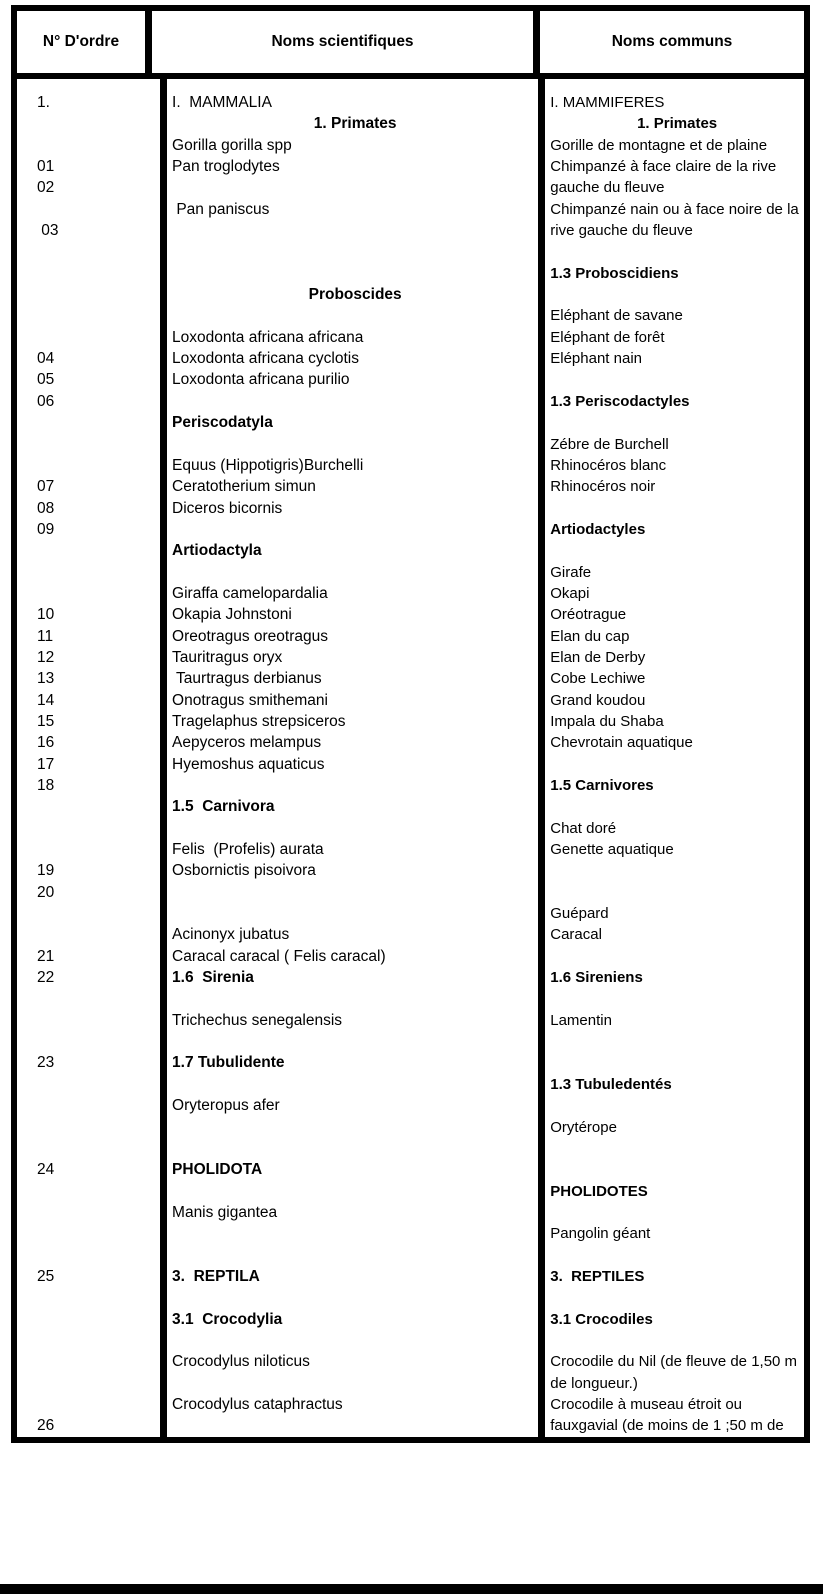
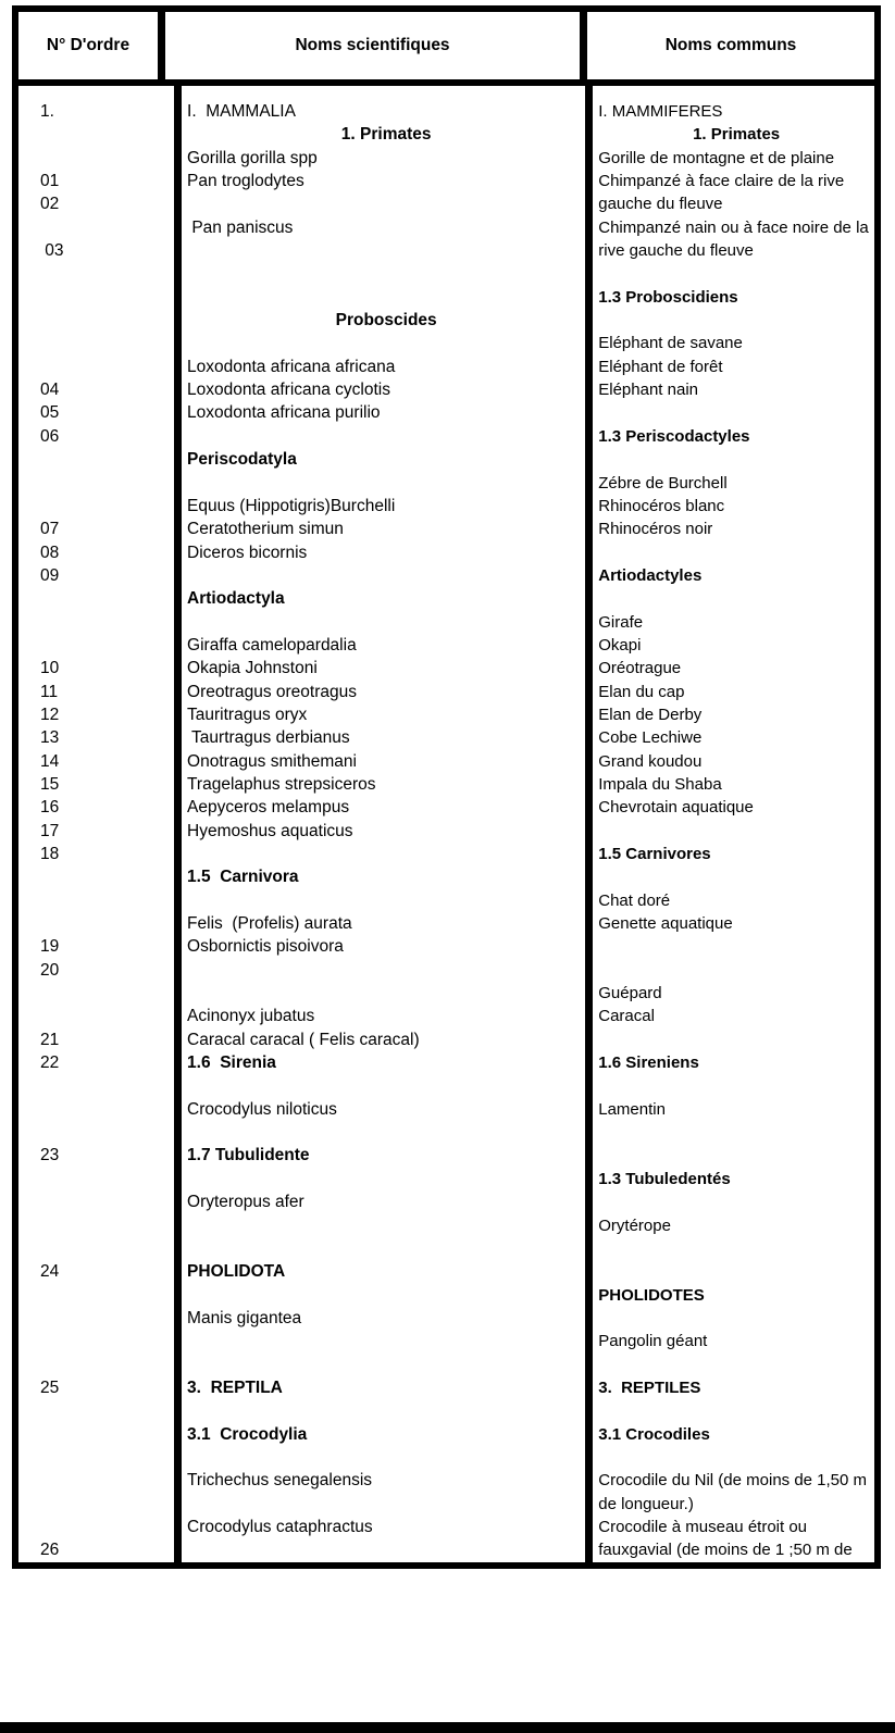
  N° D'ordre
  Noms scientifiques
  Noms communs
  1.
  01
  02
  03
  04
  05
  06
  07
  08
  09
  10
  11
  12
  13
  14
  15
  16
  17
  18
  19
  20
  21
  22
  23
  24
  25
  26
  I. MAMMALIA
  1. Primates
  Gorilla gorilla spp
  Pan troglodytes
  Pan paniscus
  Proboscides
  Loxodonta africana africana
  Loxodonta africana cyclotis
  Loxodonta africana purilio
  Periscodatyla
  Equus (Hippotigris)Burchelli
  Ceratotherium simun
  Diceros bicornis
  Artiodactyla
  Giraffa camelopardalia
  Okapia Johnstoni
  Oreotragus oreotragus
  Tauritragus oryx
  Taurtragus derbianus
  Onotragus smithemani
  Tragelaphus strepsiceros
  Aepyceros melampus
  Hyemoshus aquaticus
  1.5 Carnivora
  Felis (Profelis) aurata
  Osbornictis pisoivora
  Acinonyx jubatus
  Caracal caracal ( Felis caracal)
  1.6 Sirenia
- Trichechus senegalensis
+ Crocodylus niloticus
  1.7 Tubulidente
  Oryteropus afer
  PHOLIDOTA
  Manis gigantea
  3. REPTILA
  3.1 Crocodylia
- Crocodylus niloticus
+ Trichechus senegalensis
  Crocodylus cataphractus
  I. MAMMIFERES
  1. Primates
  Gorille de montagne et de plaine
  Chimpanzé à face claire de la rive
  gauche du fleuve
  Chimpanzé nain ou à face noire de la
  rive gauche du fleuve
  1.3 Proboscidiens
  Eléphant de savane
  Eléphant de forêt
  Eléphant nain
  1.3 Periscodactyles
  Zébre de Burchell
  Rhinocéros blanc
  Rhinocéros noir
  Artiodactyles
  Girafe
  Okapi
  Oréotrague
  Elan du cap
  Elan de Derby
  Cobe Lechiwe
  Grand koudou
  Impala du Shaba
  Chevrotain aquatique
  1.5 Carnivores
  Chat doré
  Genette aquatique
  Guépard
  Caracal
  1.6 Sireniens
  Lamentin
  1.3 Tubuledentés
  Orytérope
  PHOLIDOTES
  Pangolin géant
  3. REPTILES
  3.1 Crocodiles
- Crocodile du Nil (de fleuve de 1,50 m
+ Crocodile du Nil (de moins de 1,50 m
  de longueur.)
  Crocodile à museau étroit ou
  fauxgavial (de moins de 1 ;50 m de
